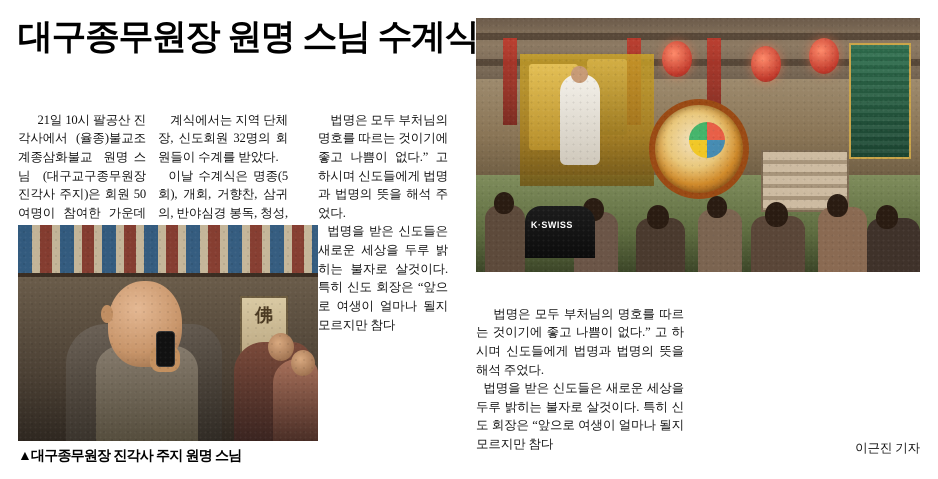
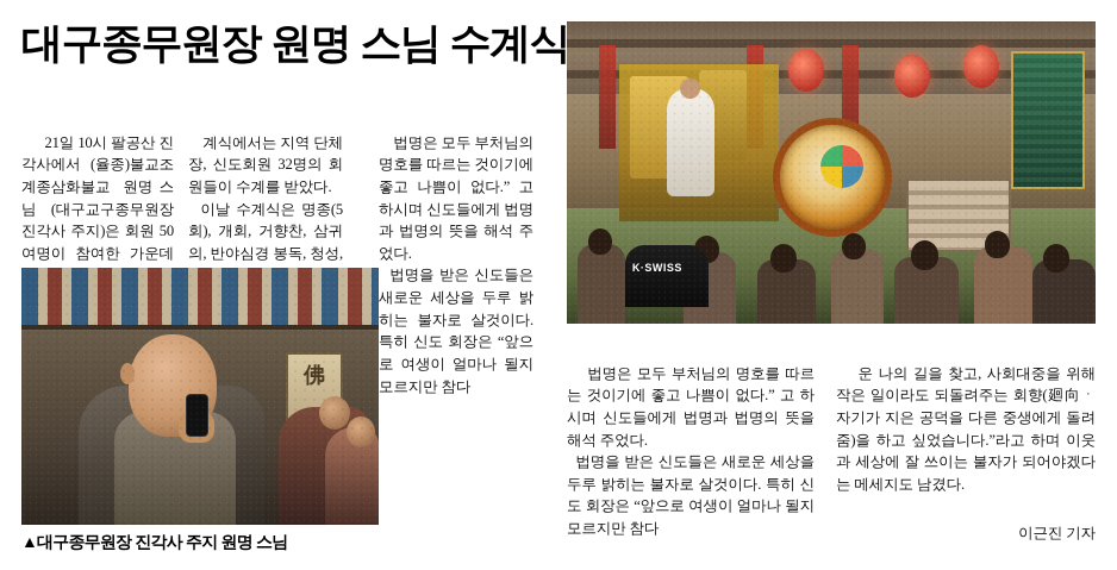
  대구종무원장 원명 스님 수계식
  21일 10시 팔공산 진각사에서 (율종)불교조계종삼화불교 원명 스님 (대구교구종무원장 진각사 주지)은 회원 50여명이 참여한 가운데
  계식에서는 지역 단체장, 신도회원 32명의 회원들이 수계를 받았다.
  법명은 모두 부처님의 명호를 따르는 것이기에 좋고 나쁨이 없다.” 고 하시며 신도들에게 법명과 법명의 뜻을 해석 주었다.
  법명을 받은 신도들은 새로운 세상을 두루 밝히는 불자로 살것이다. 특히 신도 회장은 “앞으로 여생이 얼마나 될지 모르지만 참다
  법명은 모두 부처님의 명호를 따르는 것이기에 좋고 나쁨이 없다.” 고 하시며 신도들에게 법명과 법명의 뜻을 해석 주었다.
  법명을 받은 신도들은 새로운 세상을 두루 밝히는 불자로 살것이다. 특히 신도 회장은 “앞으로 여생이 얼마나 될지 모르지만 참다
+ 운 나의 길을 찾고, 사회대중을 위해 작은 일이라도 되돌려주는 회향(廻向ㆍ자기가 지은 공덕을 다른 중생에게 돌려줌)을 하고 싶었습니다.”라고 하며 이웃과 세상에 잘 쓰이는 불자가 되어야겠다는 메세지도 남겼다.
  이근진 기자
  ▲대구종무원장 진각사 주지 원명 스님
